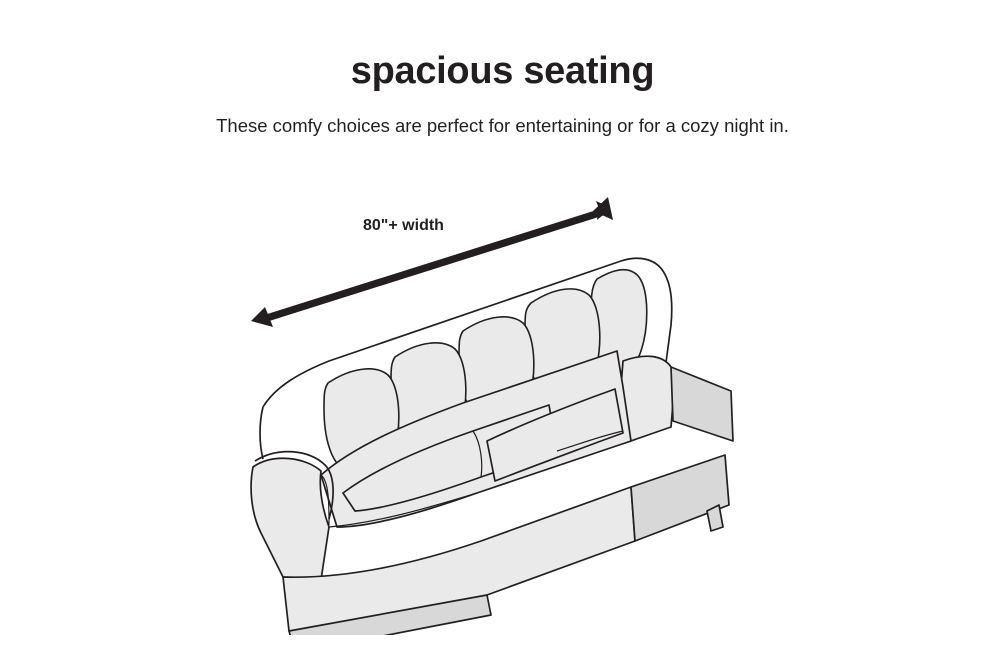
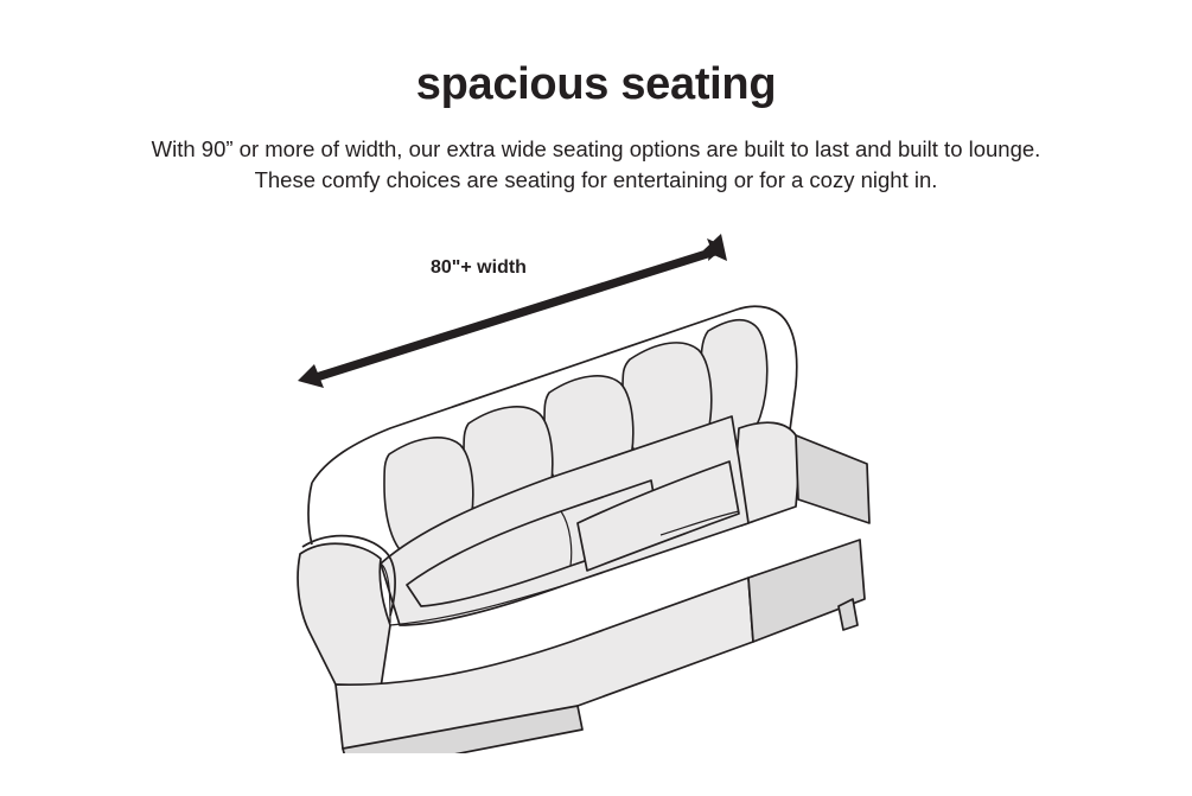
  spacious seating
+ With 90” or more of width, our extra wide seating options are built to last and built to lounge.
- These comfy choices are perfect for entertaining or for a cozy night in.
+ These comfy choices are seating for entertaining or for a cozy night in.
  80"+ width
